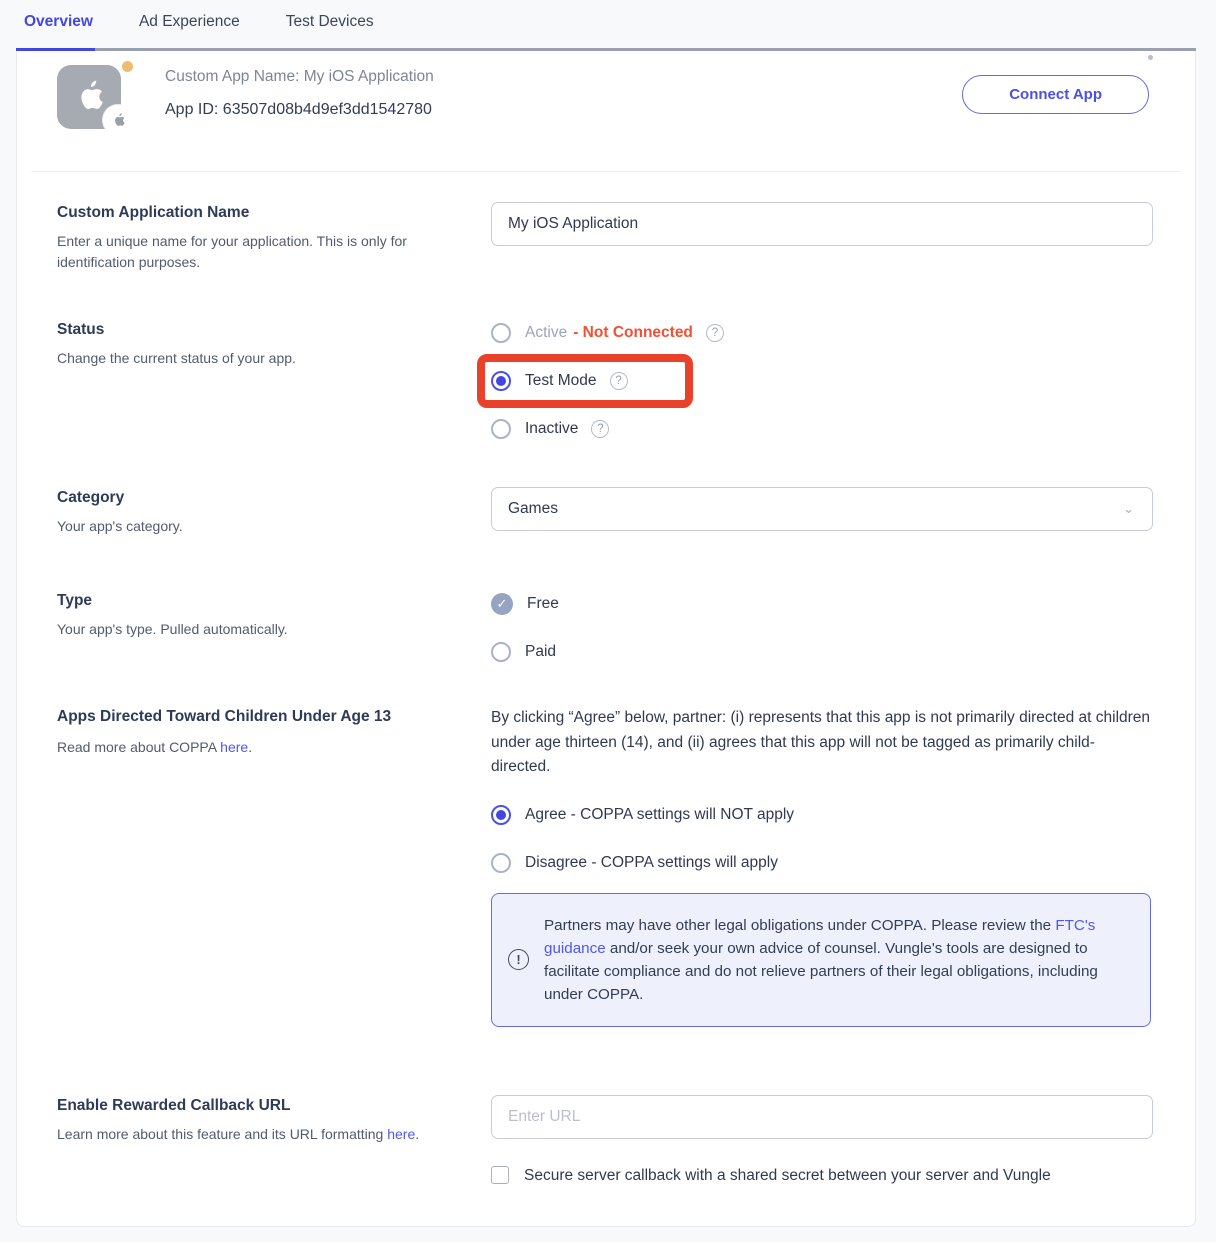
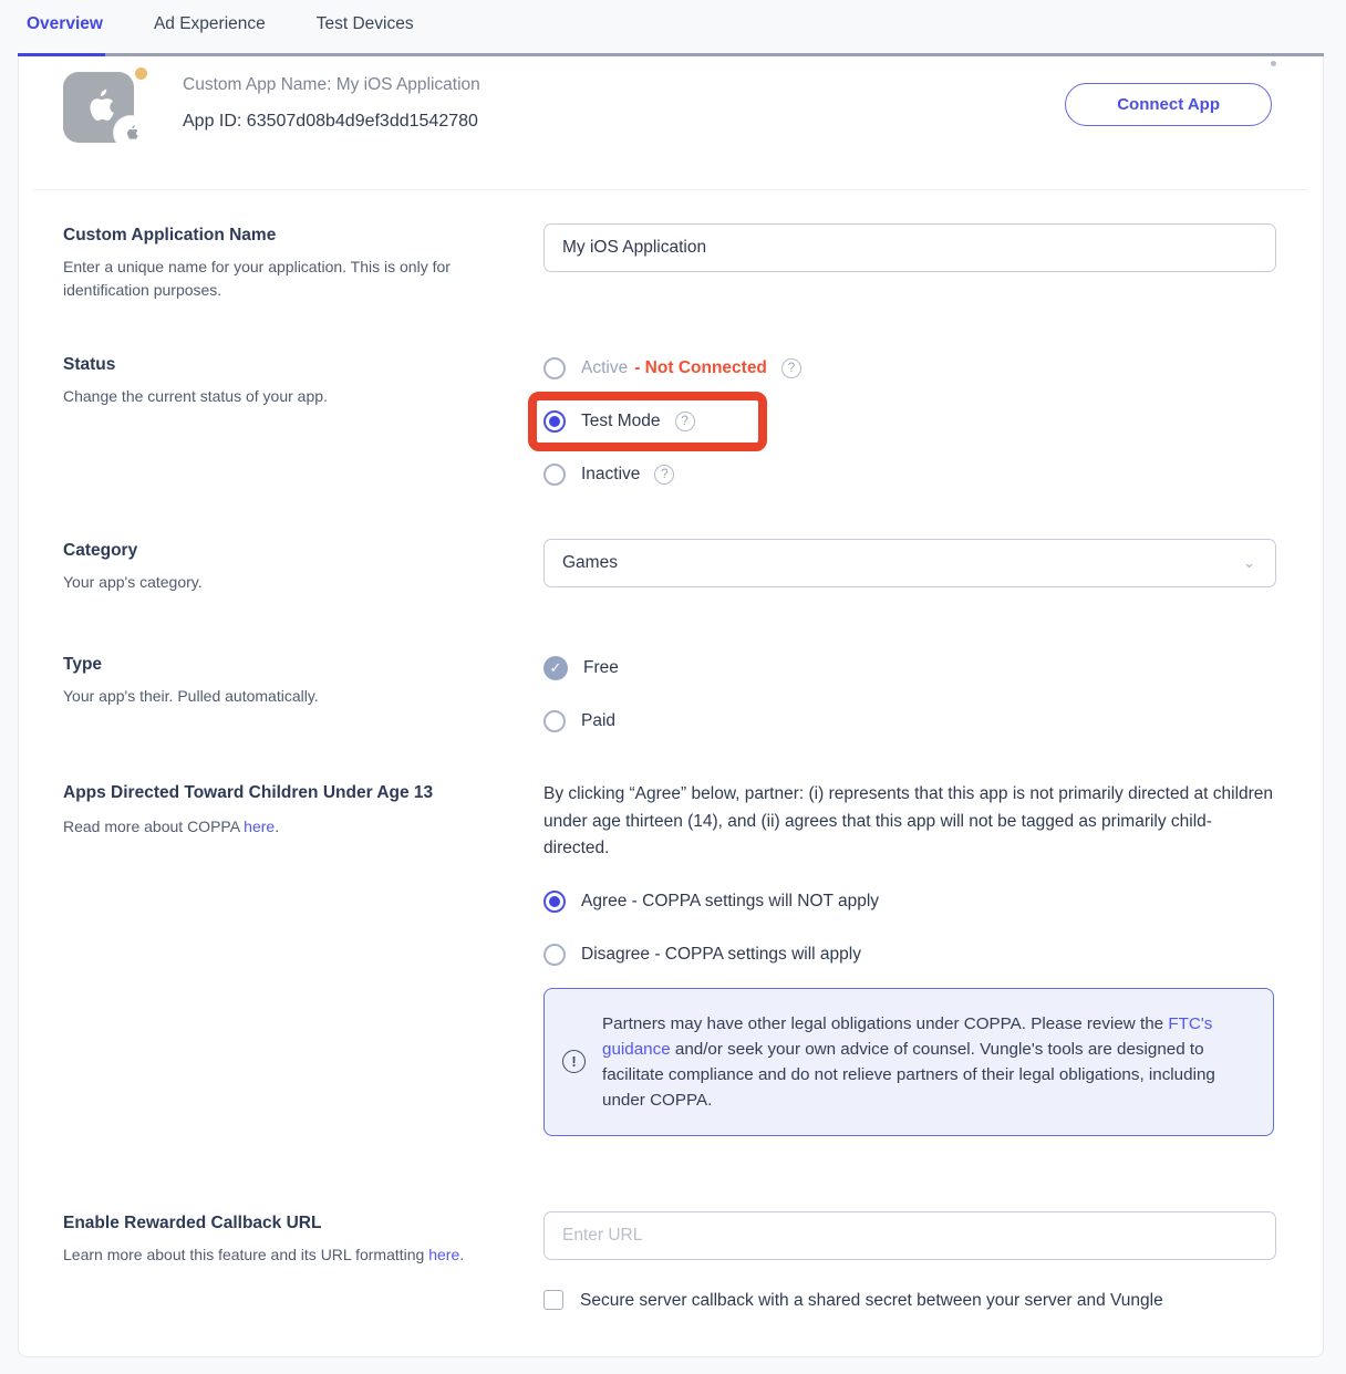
  Overview
  Ad Experience
  Test Devices
  Custom App Name: My iOS Application
  App ID: 63507d08b4d9ef3dd1542780
  Connect App
  Custom Application Name
  Enter a unique name for your application. This is only for identification purposes.
  My iOS Application
  Status
  Change the current status of your app.
  Active
  - Not Connected
  ?
  Test Mode
  ?
  Inactive
  ?
  Category
  Your app's category.
  Games
  ⌄
  Type
- Your app's type. Pulled automatically.
+ Your app's their. Pulled automatically.
  ✓
  Free
  Paid
  Apps Directed Toward Children Under Age 13
  Read more about COPPA here.
  By clicking “Agree” below, partner: (i) represents that this app is not primarily directed at children under age thirteen (14), and (ii) agrees that this app will not be tagged as primarily child-directed.
  Agree - COPPA settings will NOT apply
  Disagree - COPPA settings will apply
  !
  Partners may have other legal obligations under COPPA. Please review the FTC's guidance and/or seek your own advice of counsel. Vungle's tools are designed to facilitate compliance and do not relieve partners of their legal obligations, including under COPPA.
  Enable Rewarded Callback URL
  Learn more about this feature and its URL formatting here.
  Enter URL
  Secure server callback with a shared secret between your server and Vungle
